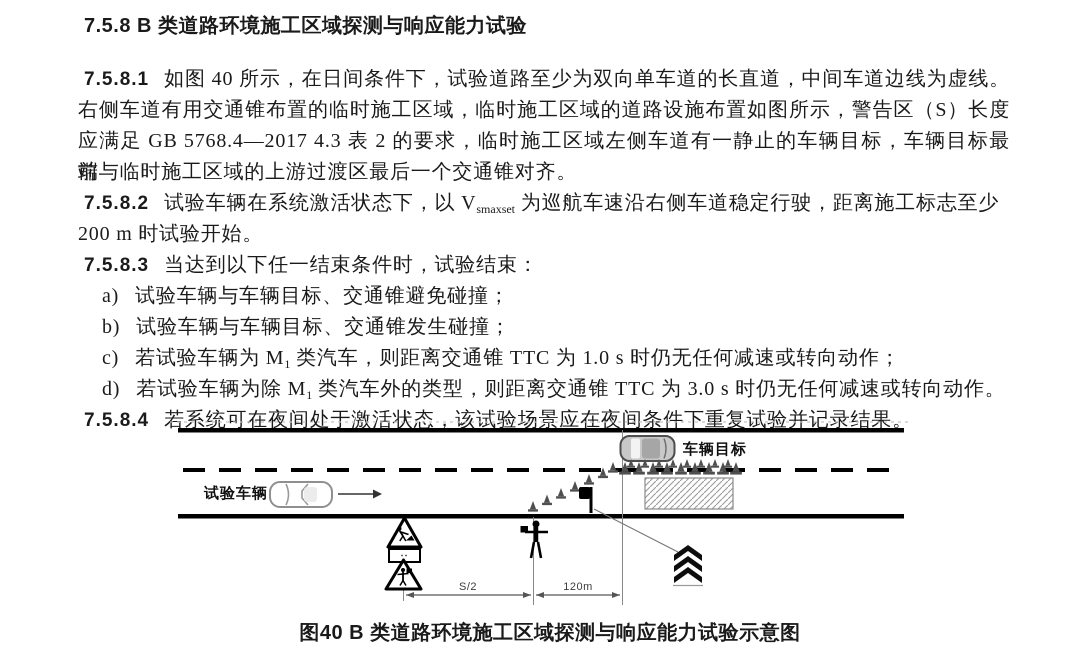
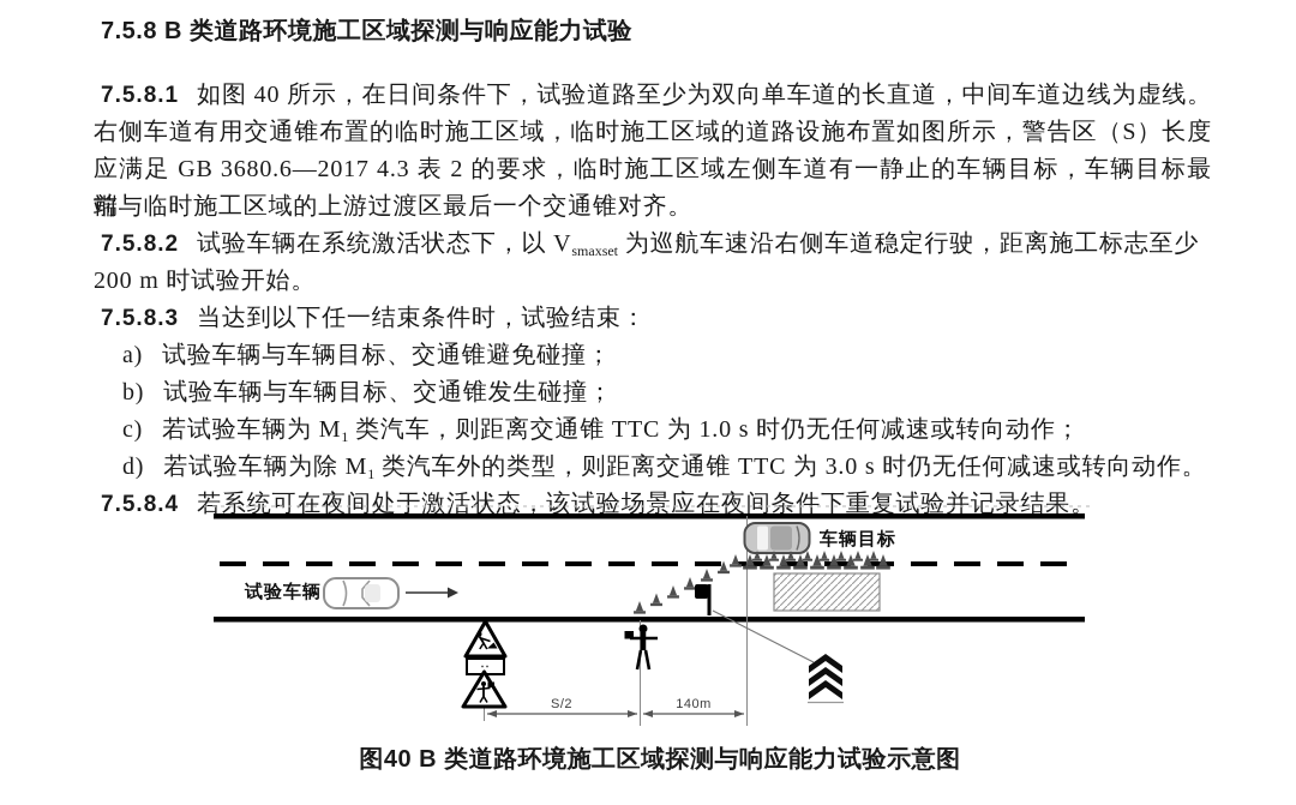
  7.5.8 B 类道路环境施工区域探测与响应能力试验
  7.5.8.1 如图 40 所示，在日间条件下，试验道路至少为双向单车道的长直道，中间车道边线为虚线。
  右侧车道有用交通锥布置的临时施工区域，临时施工区域的道路设施布置如图所示，警告区（S）长度
- 应满足 GB 5768.4—2017 4.3 表 2 的要求，临时施工区域左侧车道有一静止的车辆目标，车辆目标最前
+ 应满足 GB 3680.6—2017 4.3 表 2 的要求，临时施工区域左侧车道有一静止的车辆目标，车辆目标最前
  端与临时施工区域的上游过渡区最后一个交通锥对齐。
  7.5.8.2 试验车辆在系统激活状态下，以 Vsmaxset 为巡航车速沿右侧车道稳定行驶，距离施工标志至少
  200 m 时试验开始。
  7.5.8.3 当达到以下任一结束条件时，试验结束：
  a) 试验车辆与车辆目标、交通锥避免碰撞；
  b) 试验车辆与车辆目标、交通锥发生碰撞；
  c) 若试验车辆为 M1 类汽车，则距离交通锥 TTC 为 1.0 s 时仍无任何减速或转向动作；
  d) 若试验车辆为除 M1 类汽车外的类型，则距离交通锥 TTC 为 3.0 s 时仍无任何减速或转向动作。
  7.5.8.4 若系统可在夜间处于激活状态，该试验场景应在夜间条件下重复试验并记录结果。
  试验车辆
  车辆目标
  S/2
- 120m
+ 140m
  图40 B 类道路环境施工区域探测与响应能力试验示意图
